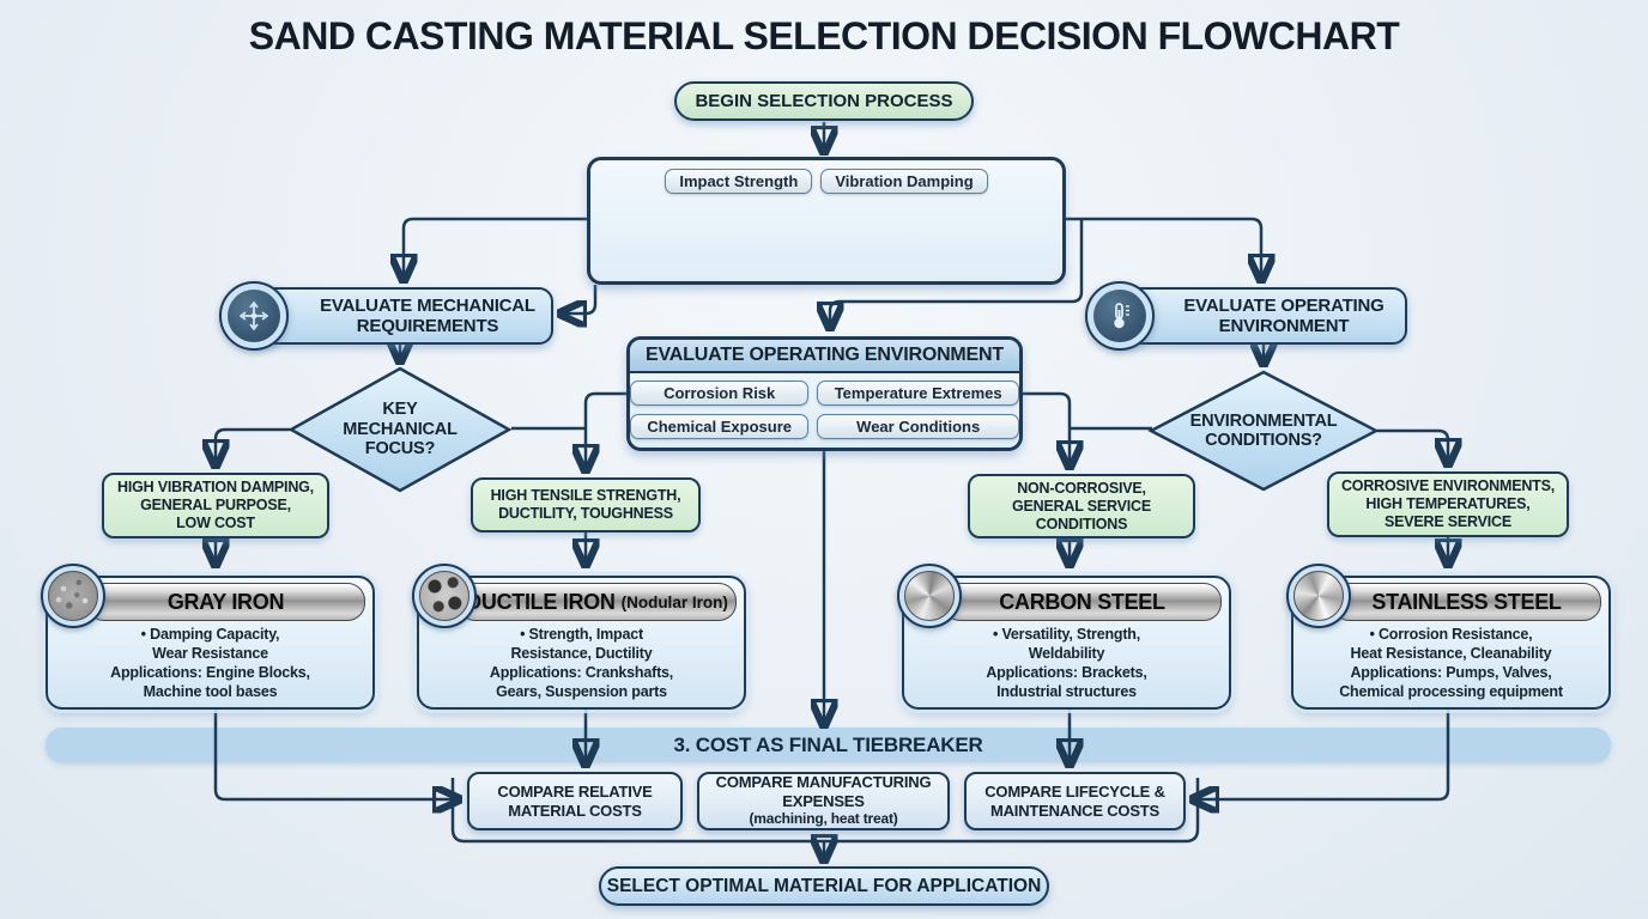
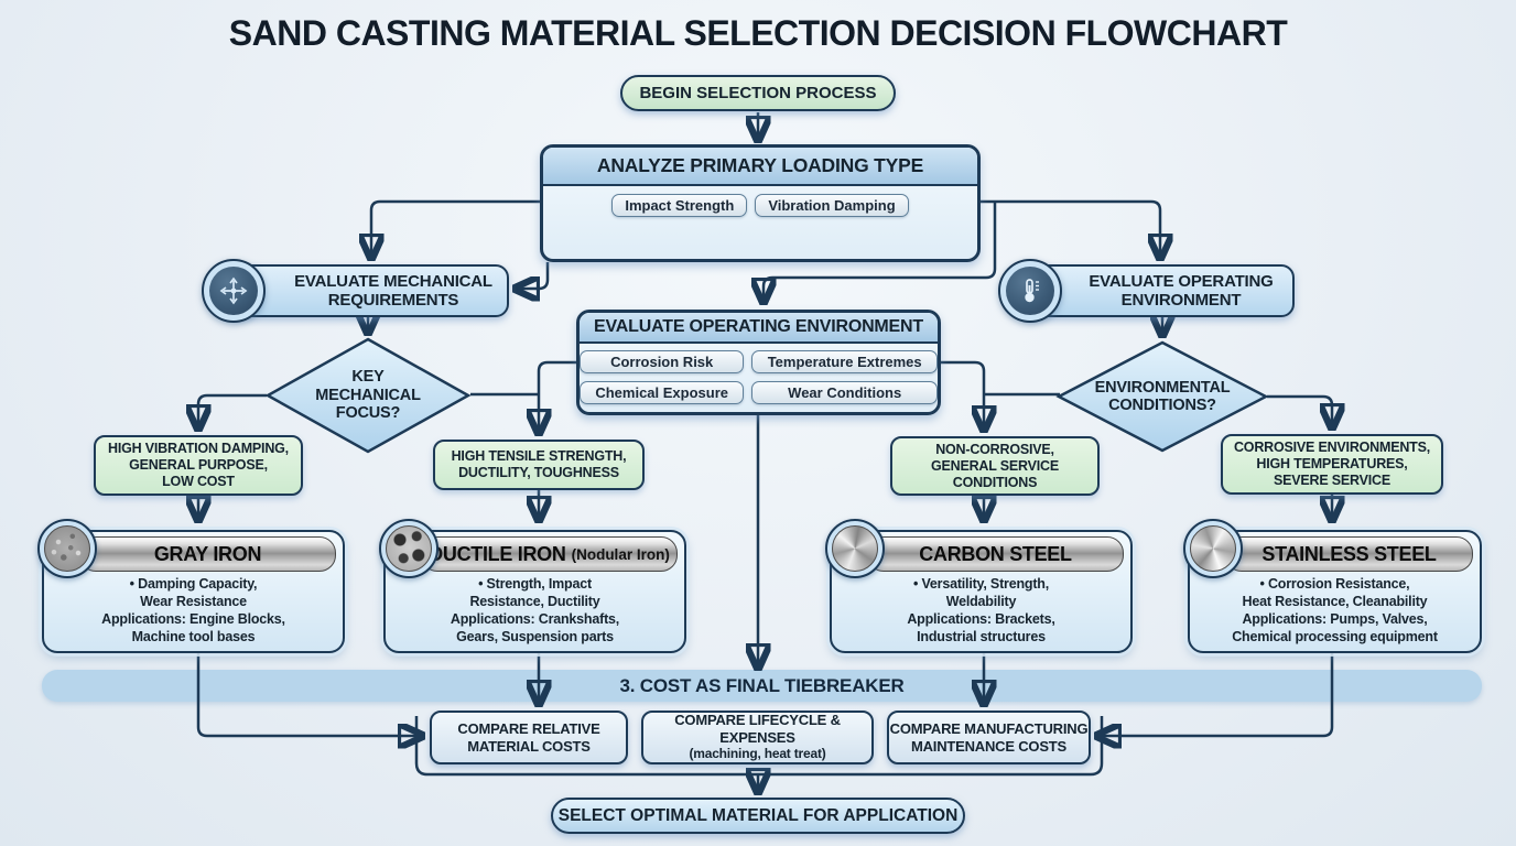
  SAND CASTING MATERIAL SELECTION DECISION FLOWCHART
  3. COST AS FINAL TIEBREAKER
  BEGIN SELECTION PROCESS
+ ANALYZE PRIMARY LOADING TYPE
  Impact Strength
  Vibration Damping
  EVALUATE MECHANICAL
  REQUIREMENTS
  EVALUATE OPERATING
  ENVIRONMENT
  EVALUATE OPERATING ENVIRONMENT
  Corrosion Risk
  Temperature Extremes
  Chemical Exposure
  Wear Conditions
  KEY
  MECHANICAL
  FOCUS?
  ENVIRONMENTAL
  CONDITIONS?
  HIGH VIBRATION DAMPING,
  GENERAL PURPOSE,
  LOW COST
  HIGH TENSILE STRENGTH,
  DUCTILITY, TOUGHNESS
  NON-CORROSIVE,
  GENERAL SERVICE
  CONDITIONS
  CORROSIVE ENVIRONMENTS,
  HIGH TEMPERATURES,
  SEVERE SERVICE
  GRAY IRON
  • Damping Capacity,
  Wear Resistance
  Applications: Engine Blocks,
  Machine tool bases
  UCTILE IRON
  (Nodular Iron)
  • Strength, Impact
  Resistance, Ductility
  Applications: Crankshafts,
  Gears, Suspension parts
  CARBON STEEL
  • Versatility, Strength,
  Weldability
  Applications: Brackets,
  Industrial structures
  STAINLESS STEEL
  • Corrosion Resistance,
  Heat Resistance, Cleanability
  Applications: Pumps, Valves,
  Chemical processing equipment
  COMPARE RELATIVE
  MATERIAL COSTS
- COMPARE MANUFACTURING
+ COMPARE LIFECYCLE &
  EXPENSES
  (machining, heat treat)
- COMPARE LIFECYCLE &
+ COMPARE MANUFACTURING
  MAINTENANCE COSTS
  SELECT OPTIMAL MATERIAL FOR APPLICATION
